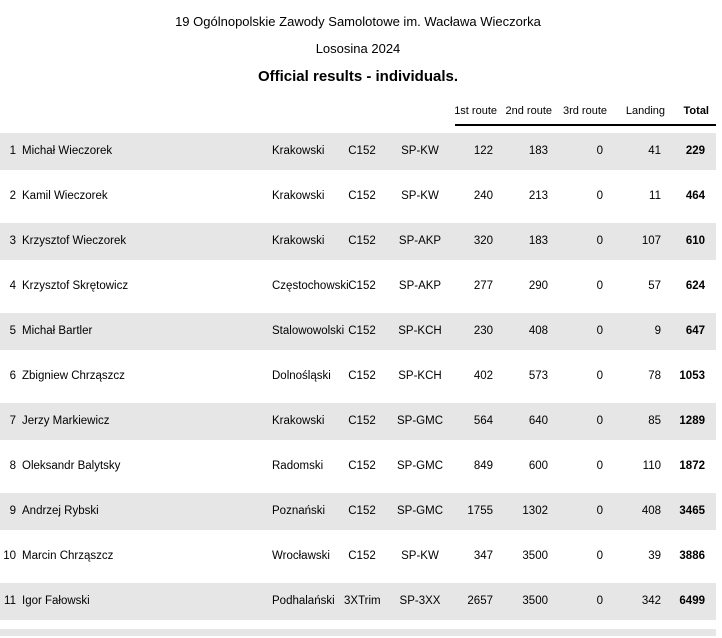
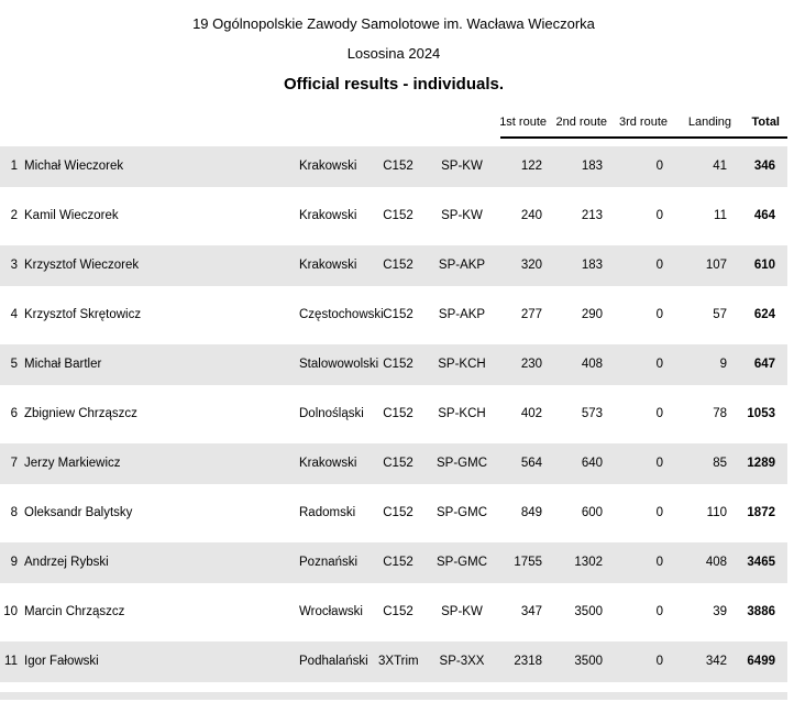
  19 Ogólnopolskie Zawody Samolotowe im. Wacława Wieczorka
  Lososina 2024
  Official results - individuals.
  1st route
  2nd route
  3rd route
  Landing
  Total
  1
  Michał Wieczorek
  Krakowski
  C152
  SP-KW
  122
  183
  0
  41
- 229
+ 346
  2
  Kamil Wieczorek
  Krakowski
  C152
  SP-KW
  240
  213
  0
  11
  464
  3
  Krzysztof Wieczorek
  Krakowski
  C152
  SP-AKP
  320
  183
  0
  107
  610
  4
  Krzysztof Skrętowicz
  Częstochowsk
  C152
  SP-AKP
  277
  290
  0
  57
  624
  5
  Michał Bartler
  Stalowowolski
  C152
  SP-KCH
  230
  408
  0
  9
  647
  6
  Zbigniew Chrząszcz
  Dolnośląski
  C152
  SP-KCH
  402
  573
  0
  78
  1053
  7
  Jerzy Markiewicz
  Krakowski
  C152
  SP-GMC
  564
  640
  0
  85
  1289
  8
  Oleksandr Balytsky
  Radomski
  C152
  SP-GMC
  849
  600
  0
  110
  1872
  9
  Andrzej Rybski
  Poznański
  C152
  SP-GMC
  1755
  1302
  0
  408
  3465
  10
  Marcin Chrząszcz
  Wrocławski
  C152
  SP-KW
  347
  3500
  0
  39
  3886
  11
  Igor Fałowski
  Podhalański
  3XTrim
  SP-3XX
- 2657
+ 2318
  3500
  0
  342
  6499
